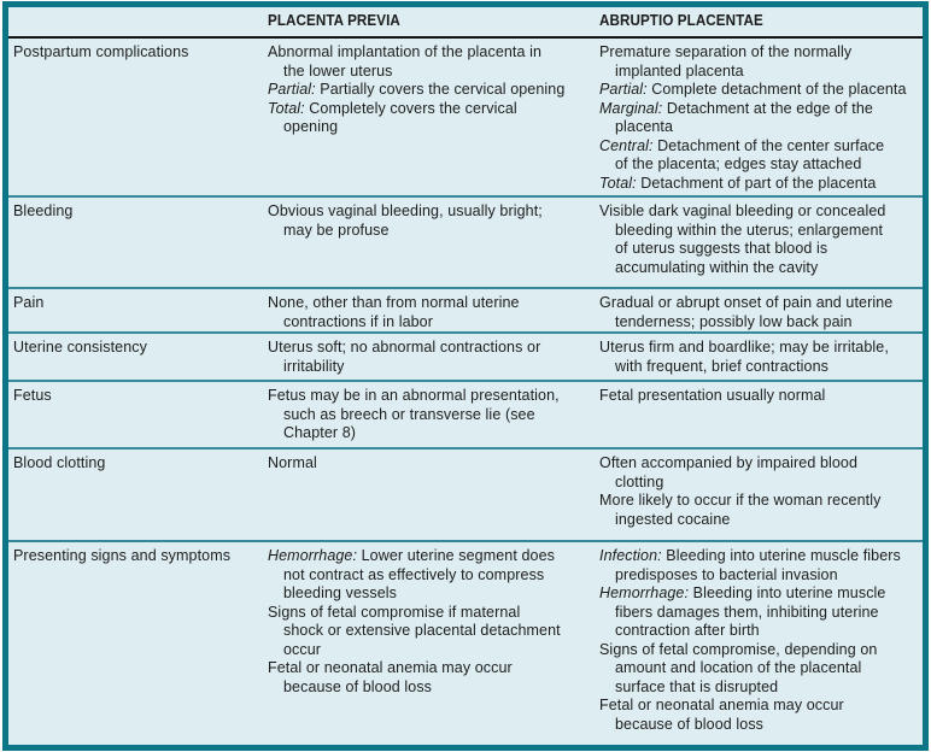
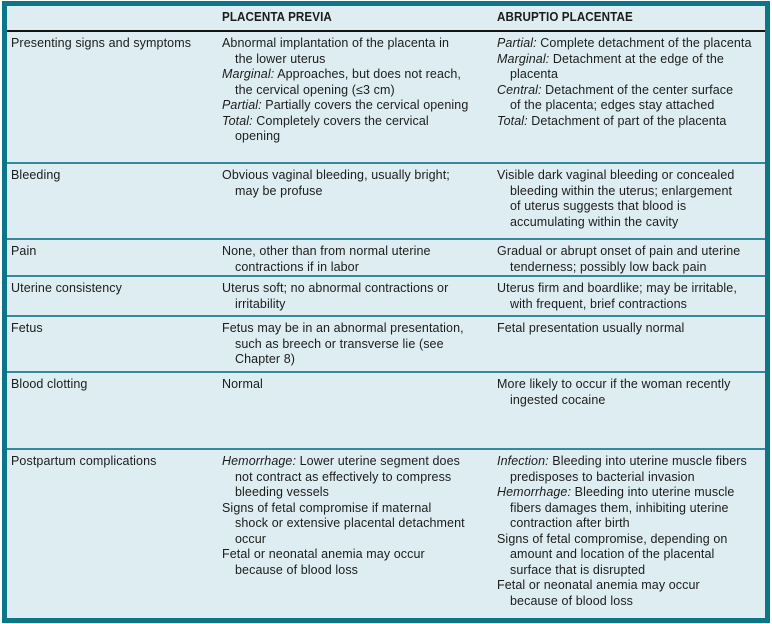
  PLACENTA PREVIA
  ABRUPTIO PLACENTAE
- Postpartum complications
+ Presenting signs and symptoms
  Abnormal implantation of the placenta in
  the lower uterus
+ Marginal: Approaches, but does not reach,
+ the cervical opening (≤3 cm)
  Partial: Partially covers the cervical opening
  Total: Completely covers the cervical
  opening
- Premature separation of the normally
- implanted placenta
  Partial: Complete detachment of the placenta
  Marginal: Detachment at the edge of the
  placenta
  Central: Detachment of the center surface
  of the placenta; edges stay attached
  Total: Detachment of part of the placenta
  Bleeding
  Obvious vaginal bleeding, usually bright;
  may be profuse
  Visible dark vaginal bleeding or concealed
  bleeding within the uterus; enlargement
  of uterus suggests that blood is
  accumulating within the cavity
  Pain
  None, other than from normal uterine
  contractions if in labor
  Gradual or abrupt onset of pain and uterine
  tenderness; possibly low back pain
  Uterine consistency
  Uterus soft; no abnormal contractions or
  irritability
  Uterus firm and boardlike; may be irritable,
  with frequent, brief contractions
  Fetus
  Fetus may be in an abnormal presentation,
  such as breech or transverse lie (see
  Chapter 8)
  Fetal presentation usually normal
  Blood clotting
  Normal
- Often accompanied by impaired blood
- clotting
  More likely to occur if the woman recently
  ingested cocaine
- Presenting signs and symptoms
+ Postpartum complications
  Hemorrhage: Lower uterine segment does
  not contract as effectively to compress
  bleeding vessels
  Signs of fetal compromise if maternal
  shock or extensive placental detachment
  occur
  Fetal or neonatal anemia may occur
  because of blood loss
  Infection: Bleeding into uterine muscle fibers
  predisposes to bacterial invasion
  Hemorrhage: Bleeding into uterine muscle
  fibers damages them, inhibiting uterine
  contraction after birth
  Signs of fetal compromise, depending on
  amount and location of the placental
  surface that is disrupted
  Fetal or neonatal anemia may occur
  because of blood loss
